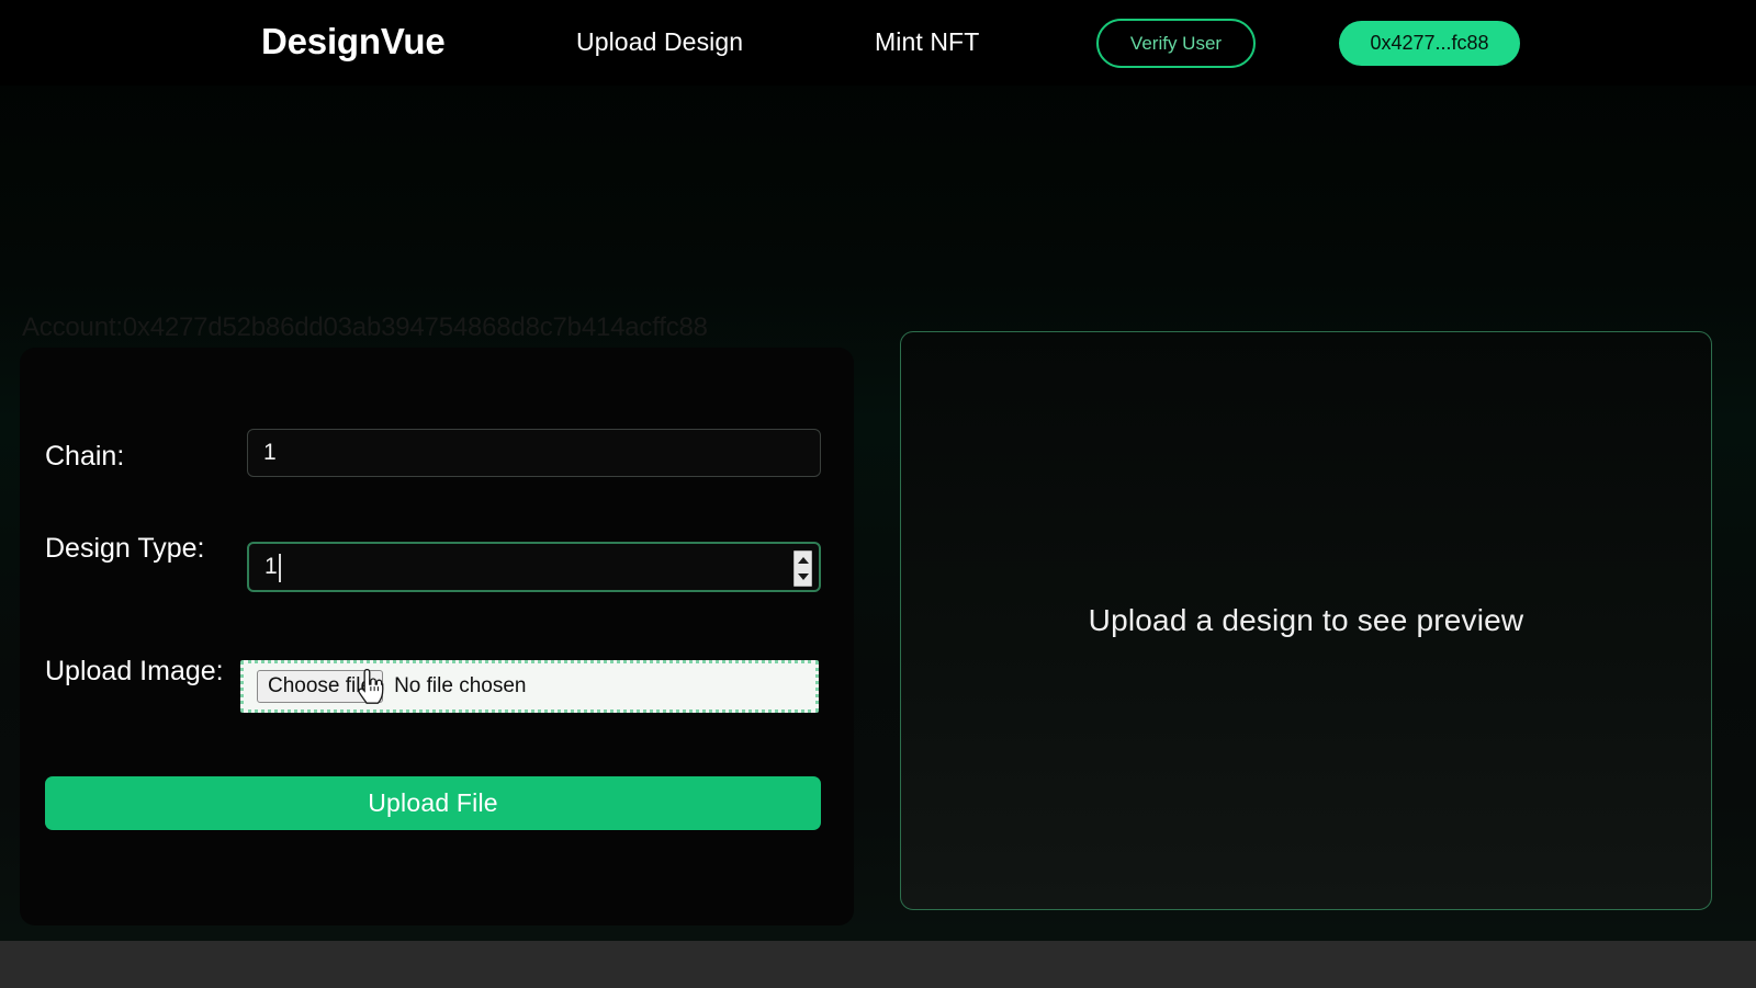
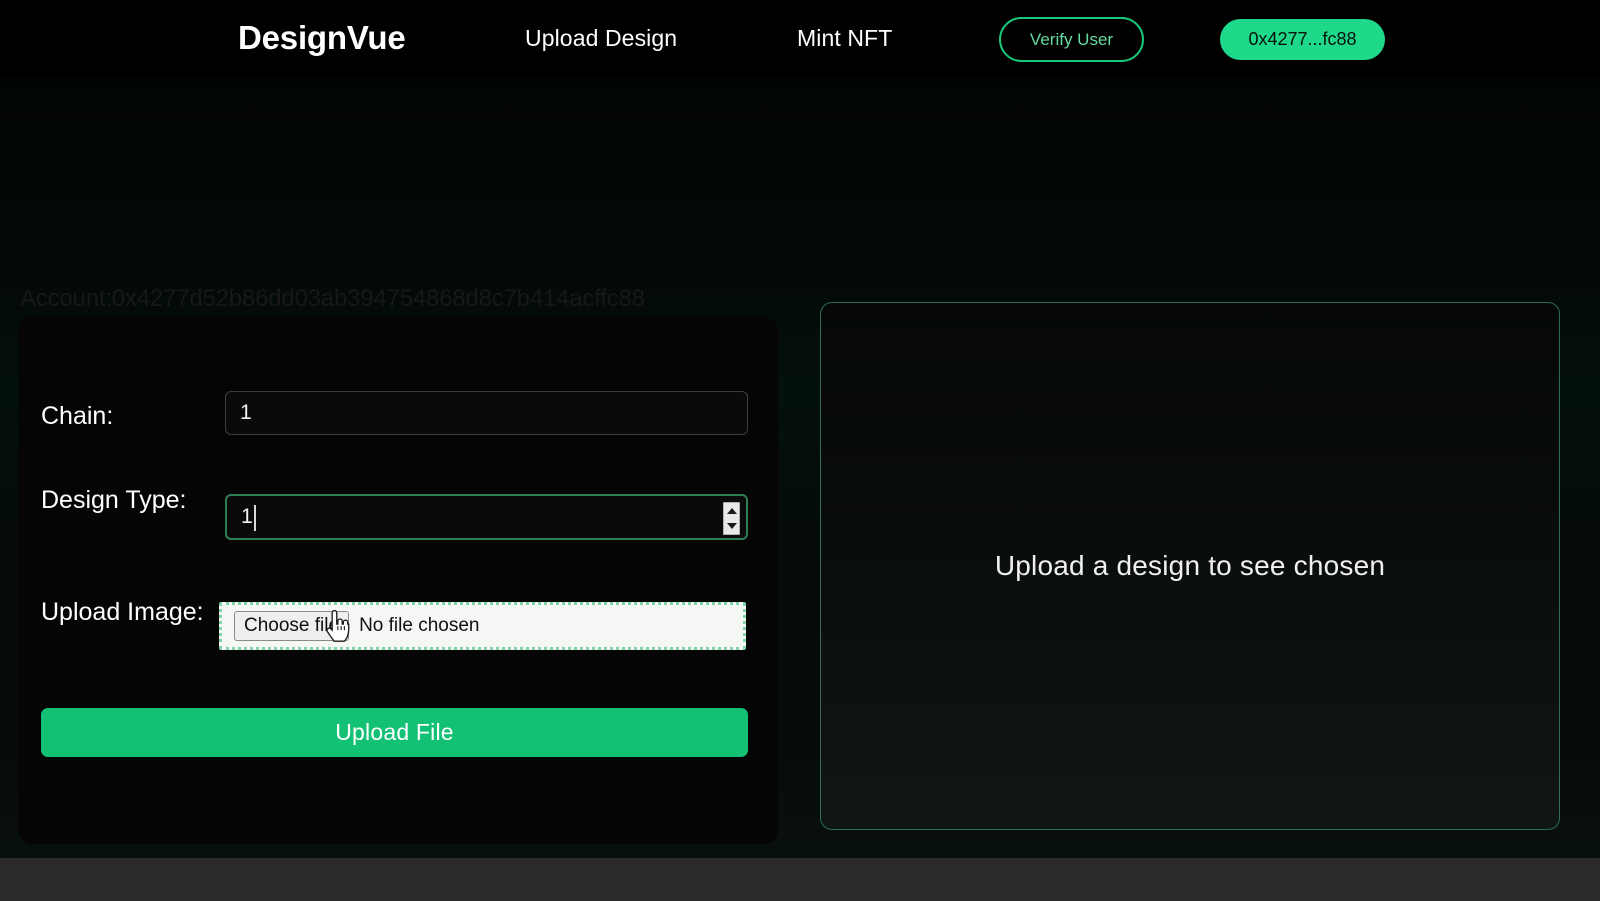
  DesignVue
  Upload Design
  Mint NFT
  Verify User
  0x4277...fc88
  Chain:
  1
  Design Type:
  1
  Upload Image:
  Choose fil
  No file chosen
  Upload File
- Upload a design to see preview
+ Upload a design to see chosen
